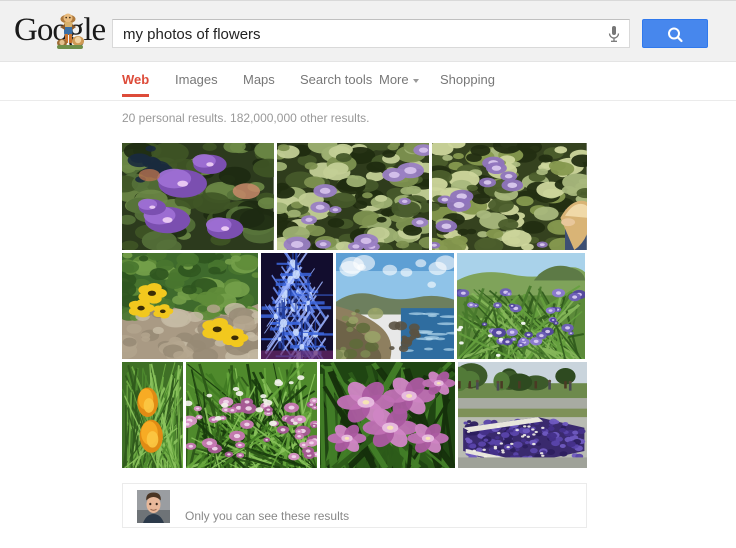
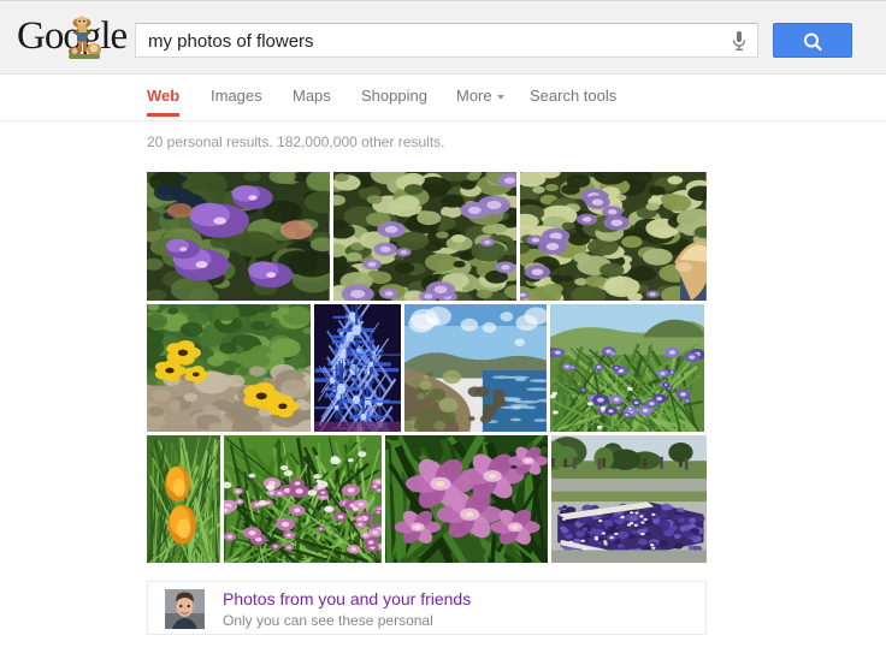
  Google
  my photos of flowers
  Web
  Images
  Maps
- Search tools
+ Shopping
  More
- Shopping
+ Search tools
  20 personal results. 182,000,000 other results.
+ Photos from you and your friends
- Only you can see these results
+ Only you can see these personal
